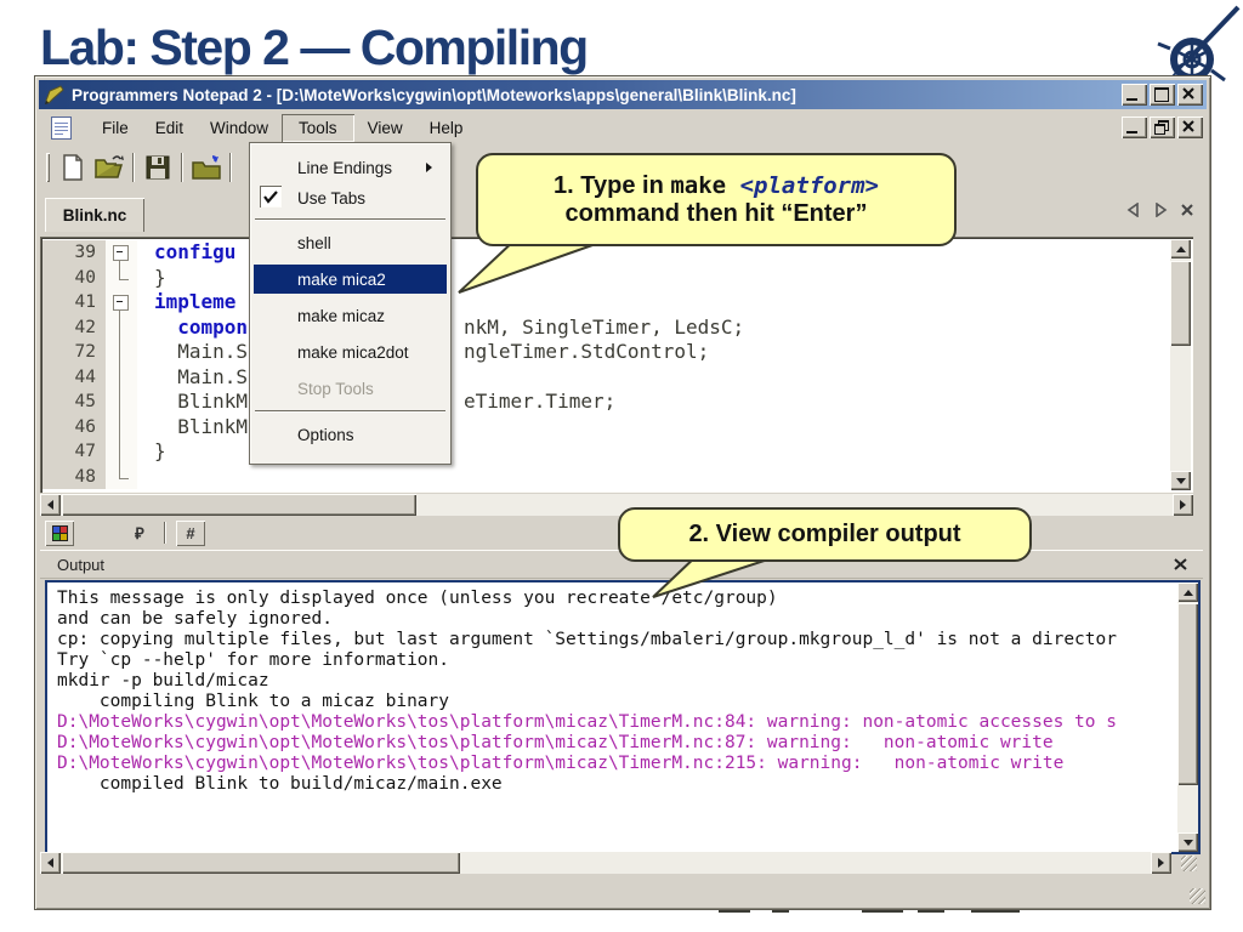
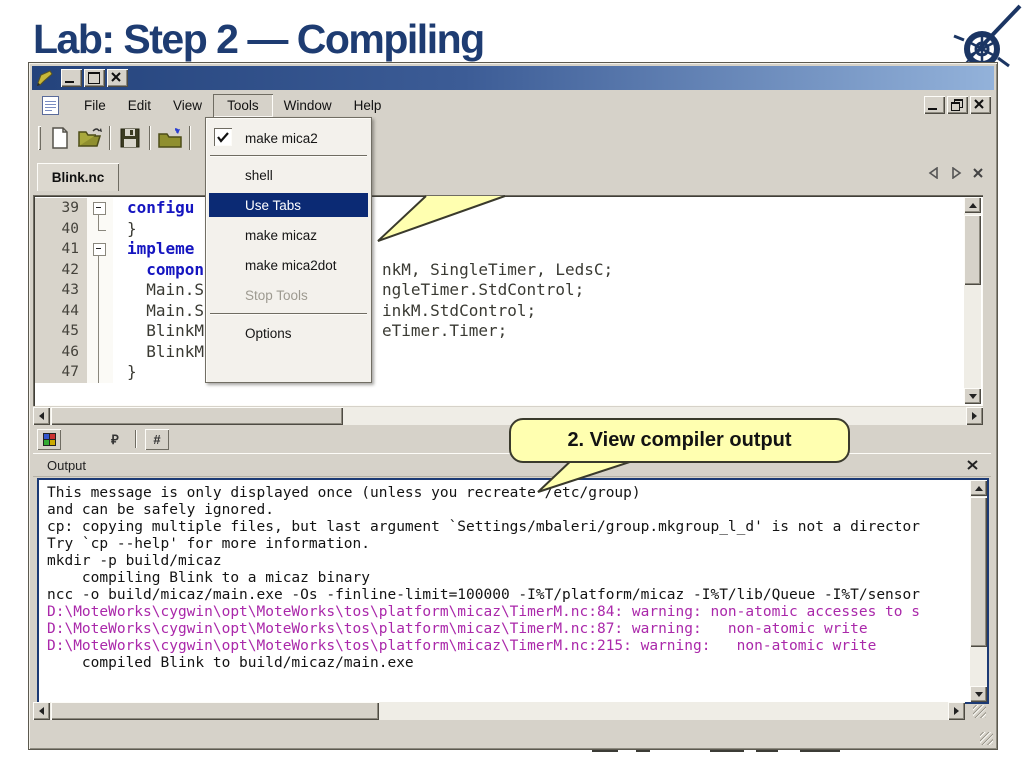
  Lab: Step 2 — Compiling
- Programmers Notepad 2 - [D:\MoteWorks\cygwin\opt\Moteworks\apps\general\Blink\Blink.nc]
  File
  Edit
- Window
+ View
  Tools
- View
+ Window
  Help
  Blink.nc
  39
  configu
  40
  }
  41
  impleme
  42
  compon
  nkM, SingleTimer, LedsC;
- 72
+ 43
  Main.S
  ngleTimer.StdControl;
  44
  Main.S
+ inkM.StdControl;
  45
  BlinkM
  eTimer.Timer;
  46
  BlinkM
  47
  }
- 48
  ₽
  #
  Output
  This message is only displayed once (unless you recreate /etc/group)
  and can be safely ignored.
  cp: copying multiple files, but last argument `Settings/mbaleri/group.mkgroup_l_d' is not a director
  Try `cp --help' for more information.
  mkdir -p build/micaz
  compiling Blink to a micaz binary
+ ncc -o build/micaz/main.exe -Os -finline-limit=100000 -I%T/platform/micaz -I%T/lib/Queue -I%T/sensor
  D:\MoteWorks\cygwin\opt\MoteWorks\tos\platform\micaz\TimerM.nc:84: warning: non-atomic accesses to s
  D:\MoteWorks\cygwin\opt\MoteWorks\tos\platform\micaz\TimerM.nc:87: warning: non-atomic write
  D:\MoteWorks\cygwin\opt\MoteWorks\tos\platform\micaz\TimerM.nc:215: warning: non-atomic write
  compiled Blink to build/micaz/main.exe
- Line Endings
- Use Tabs
+ make mica2
  shell
- make mica2
+ Use Tabs
  make micaz
  make mica2dot
  Stop Tools
  Options
- 1. Type in make <platform>
- command then hit “Enter”
  2. View compiler output
